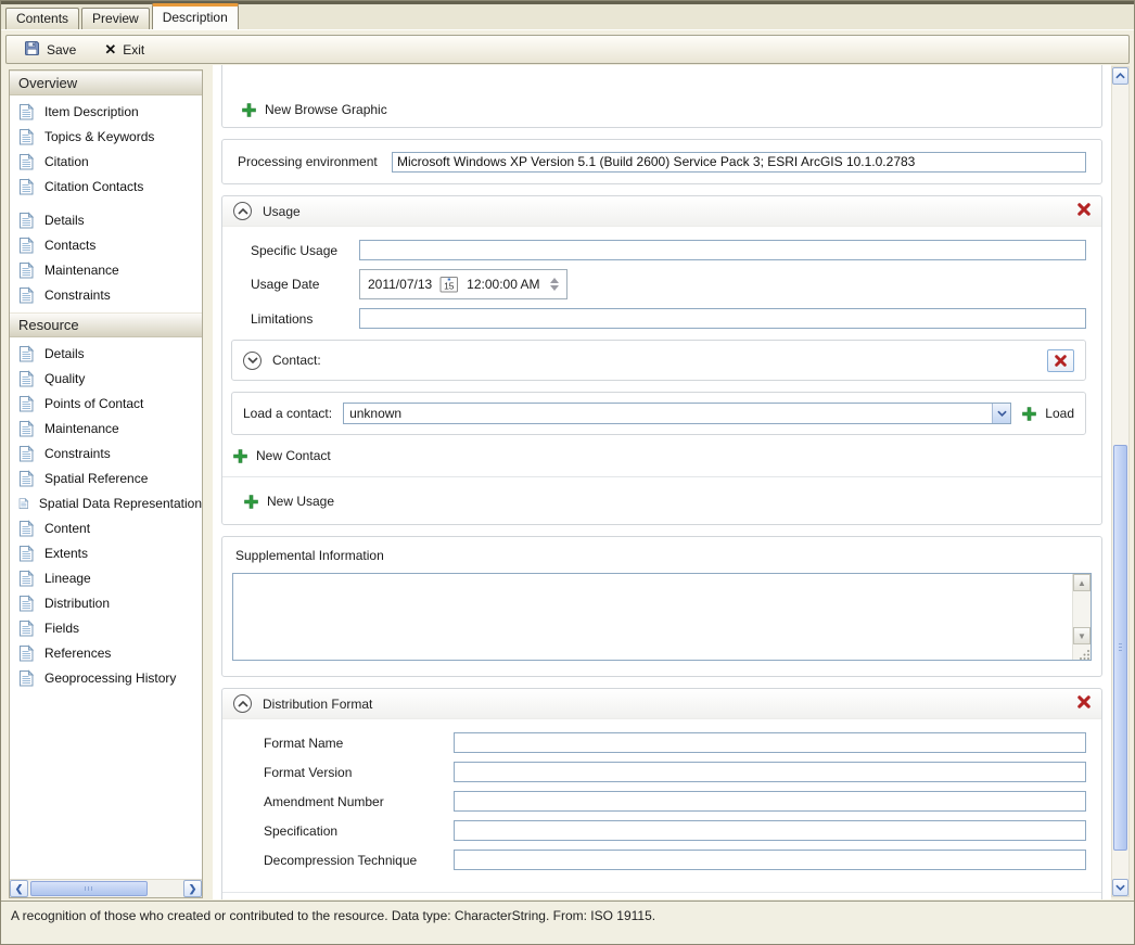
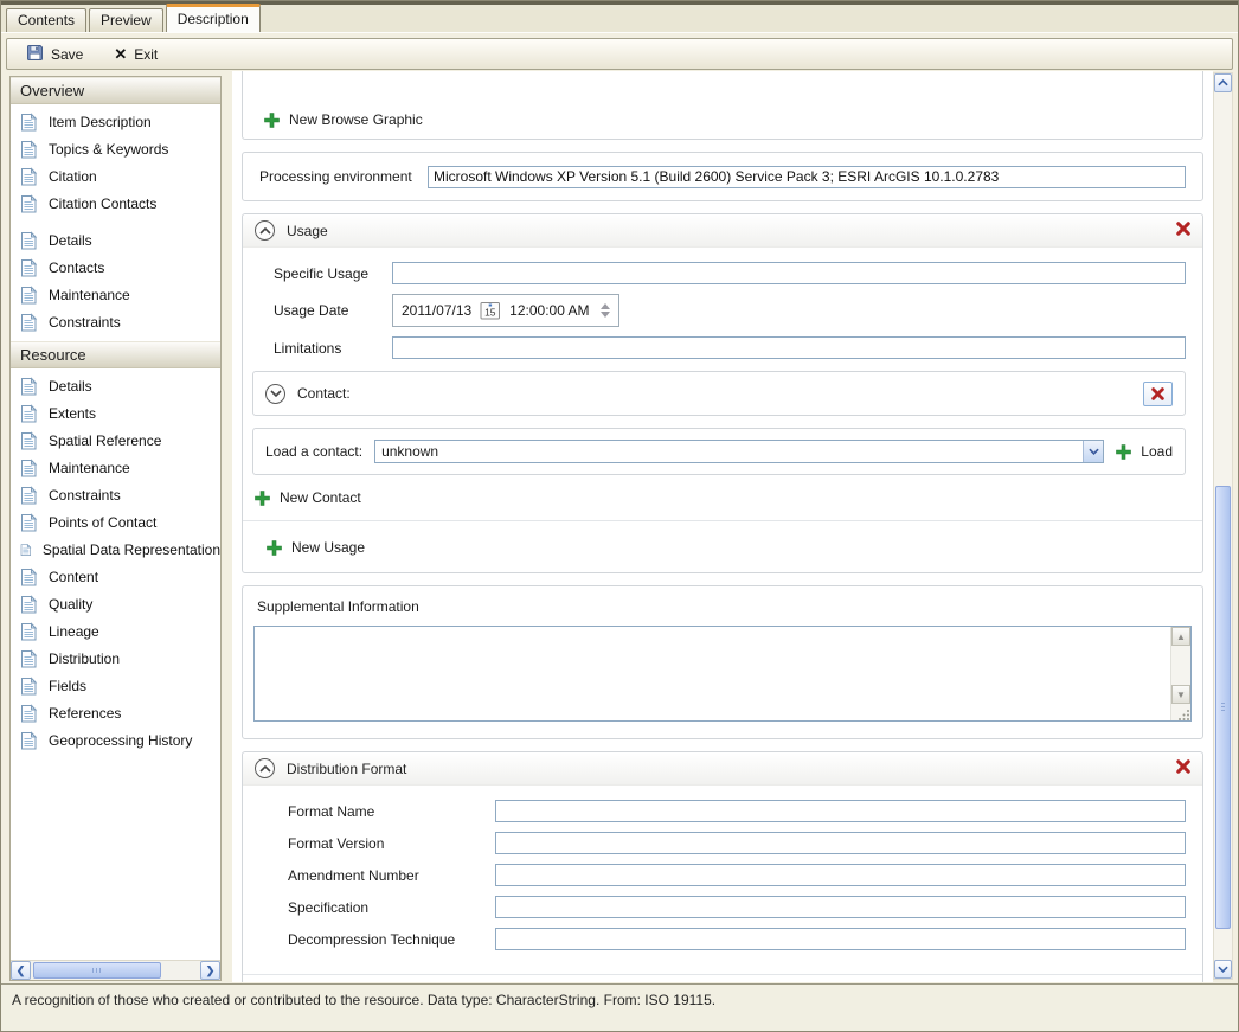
  Contents
  Preview
  Description
  Save
  ✕
  Exit
  Overview
  Item Description
  Topics & Keywords
  Citation
  Citation Contacts
  Details
  Contacts
  Maintenance
  Constraints
  Resource
  Details
- Quality
+ Extents
- Points of Contact
+ Spatial Reference
  Maintenance
  Constraints
- Spatial Reference
+ Points of Contact
  Spatial Data Representation
  Content
- Extents
+ Quality
  Lineage
  Distribution
  Fields
  References
  Geoprocessing History
  ❮
  ❯
  New Browse Graphic
  Processing environment
  Microsoft Windows XP Version 5.1 (Build 2600) Service Pack 3; ESRI ArcGIS 10.1.0.2783
  Usage
  Specific Usage
  Usage Date
  2011/07/13
  15
  12:00:00 AM
  Limitations
  Contact:
  Load a contact:
  unknown
  Load
  New Contact
  New Usage
  Supplemental Information
  ▲
  ▼
  Distribution Format
  Format Name
  Format Version
  Amendment Number
  Specification
  Decompression Technique
  A recognition of those who created or contributed to the resource. Data type: CharacterString. From: ISO 19115.
